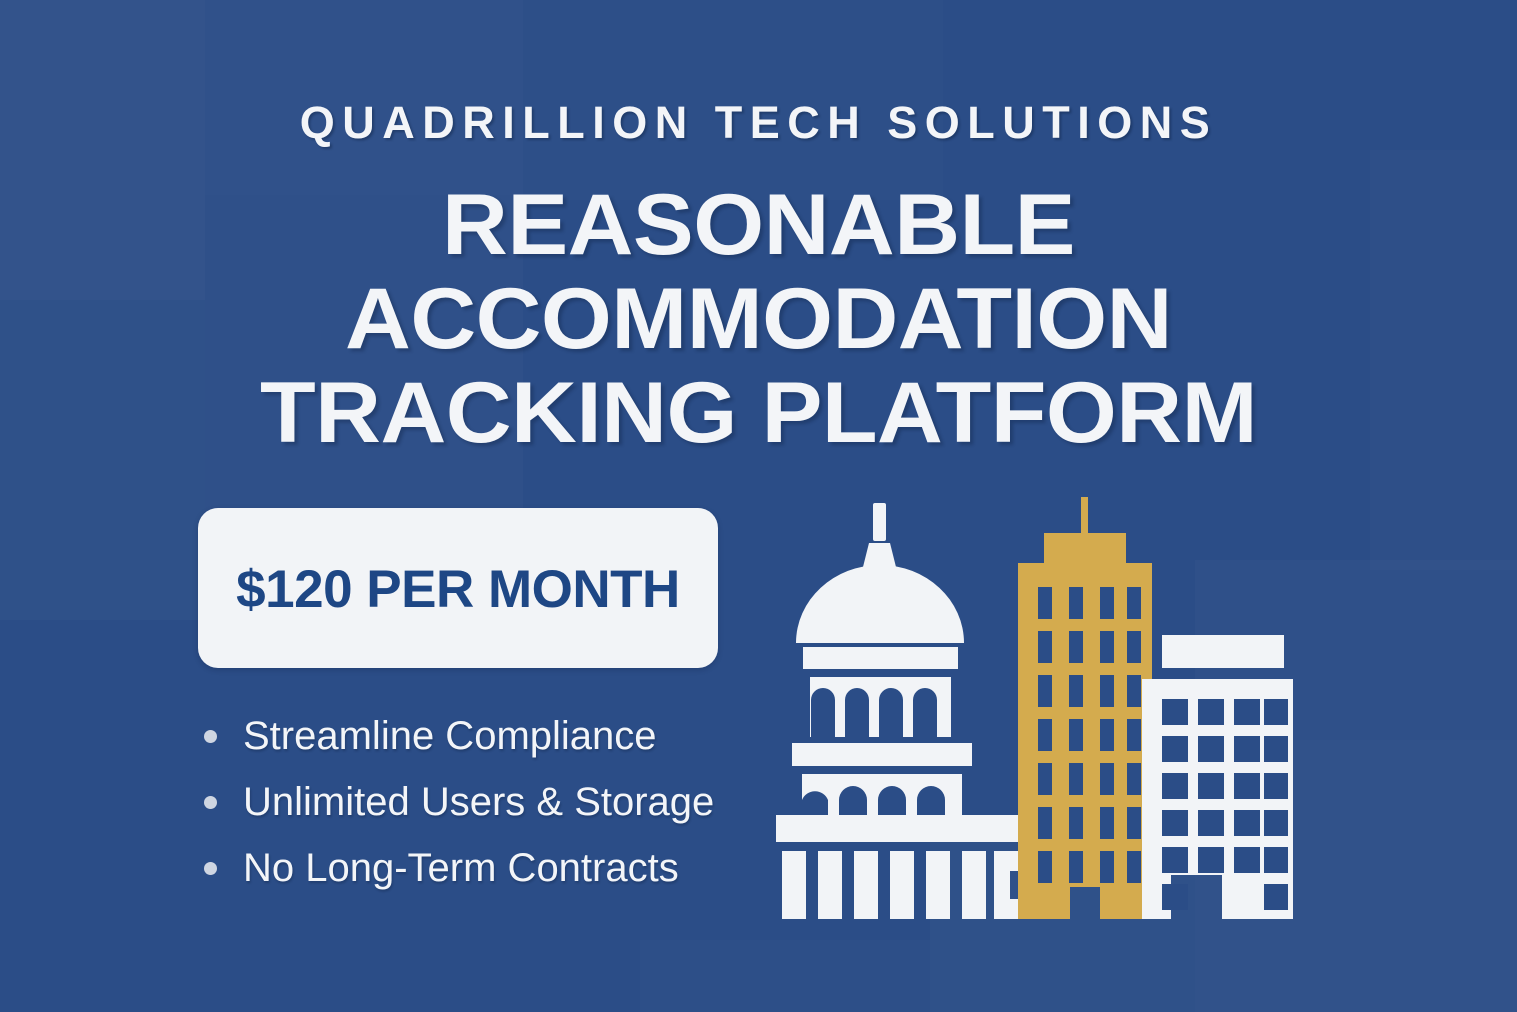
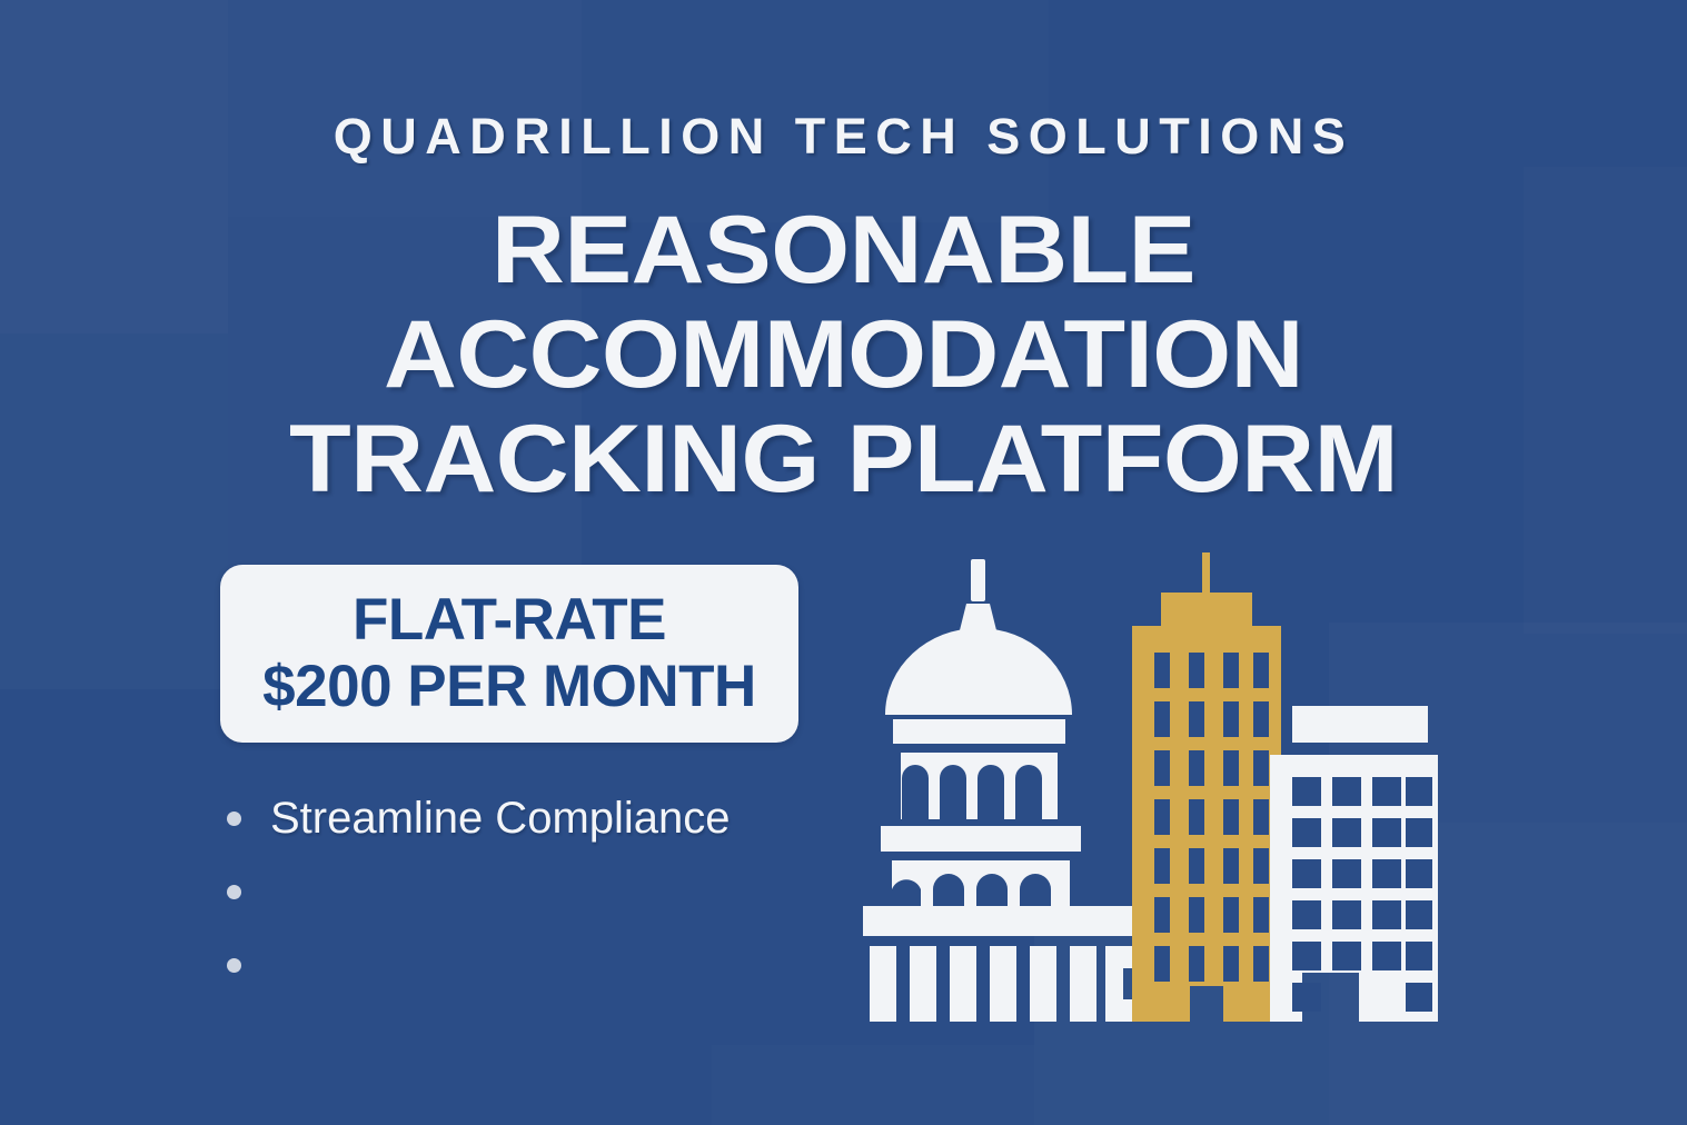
  QUADRILLION TECH SOLUTIONS
  REASONABLE
  ACCOMMODATION
  TRACKING PLATFORM
+ FLAT-RATE
- $120 PER MONTH
+ $200 PER MONTH
  Streamline Compliance
- Unlimited Users & Storage
- No Long-Term Contracts
